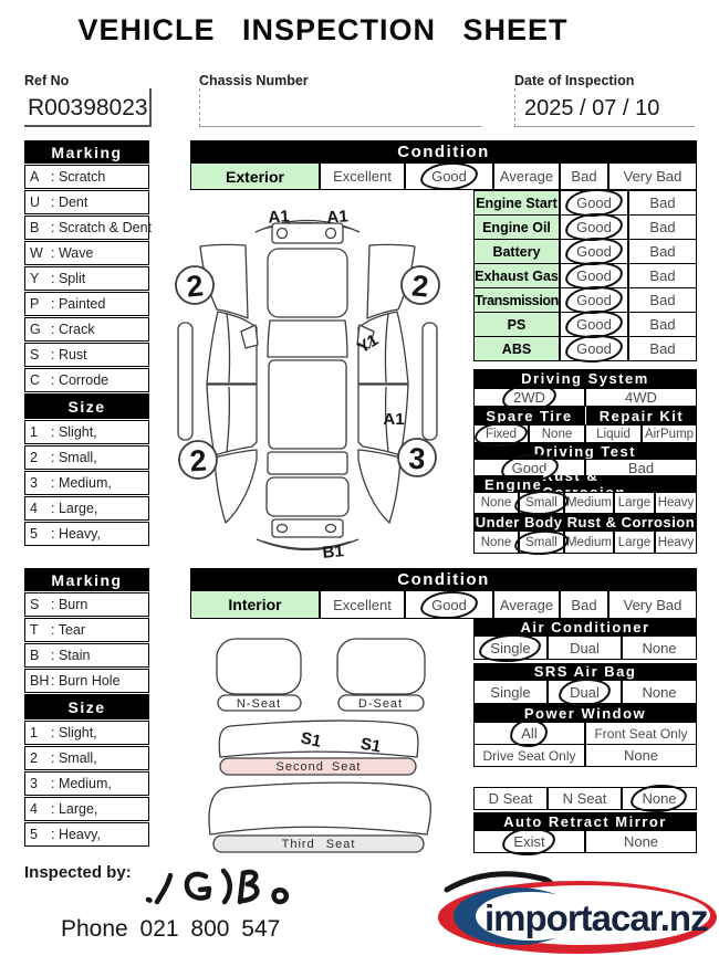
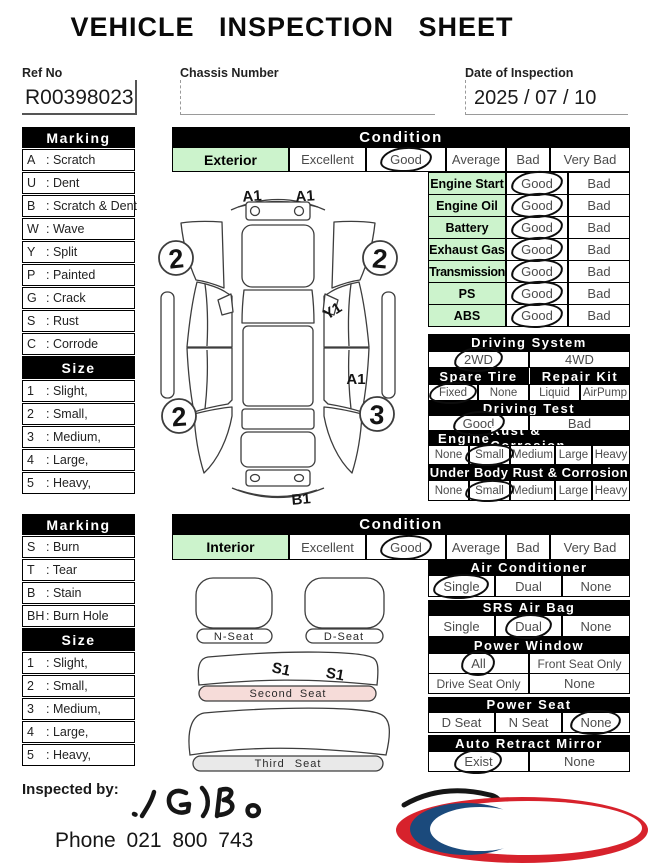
  VEHICLE INSPECTION SHEET
  Ref No
  R00398023
  Chassis Number
  Date of Inspection
  2025 / 07 / 10
  Marking
  A
  : Scratch
  U
  : Dent
  B
  : Scratch & Dent
  W
  : Wave
  Y
  : Split
  P
  : Painted
  G
  : Crack
  S
  : Rust
  C
  : Corrode
  Size
  1
  : Slight,
  2
  : Small,
  3
  : Medium,
  4
  : Large,
  5
  : Heavy,
  Condition
  Exterior
  Excellent
  Good
  Average
  Bad
  Very Bad
  Engine Start
  Good
  Bad
  Engine Oil
  Good
  Bad
  Battery
  Good
  Bad
  Exhaust Gas
  Good
  Bad
  Transmission
  Good
  Bad
  PS
  Good
  Bad
  ABS
  Good
  Bad
  Driving System
  2WD
  4WD
  Spare Tire
  Repair Kit
  Fixed
  None
  Liquid
  AirPump
  Driving Test
  Good
  Bad
  Engine
  None
  Small
  Medium
  Large
  Heavy
  Under Body Rust & Corrosion
  None
  Small
  Medium
  Large
  Heavy
  A1
  Marking
  S
  : Burn
  T
  : Tear
  B
  : Stain
  BH
  : Burn Hole
  Size
  1
  : Slight,
  2
  : Small,
  3
  : Medium,
  4
  : Large,
  5
  : Heavy,
  Condition
  Interior
  Excellent
  Good
  Average
  Bad
  Very Bad
  Air Conditioner
  Single
  Dual
  None
  SRS Air Bag
  Single
  Dual
  None
  Power Window
  All
  Front Seat Only
  Drive Seat Only
  None
+ Power Seat
  D Seat
  N Seat
  None
  Auto Retract Mirror
  Exist
  None
  N-Seat
  D-Seat
  Second Seat
  Third Seat
  Inspected by:
- Phone 021 800 547
+ Phone 021 800 743
- importacar.nz
